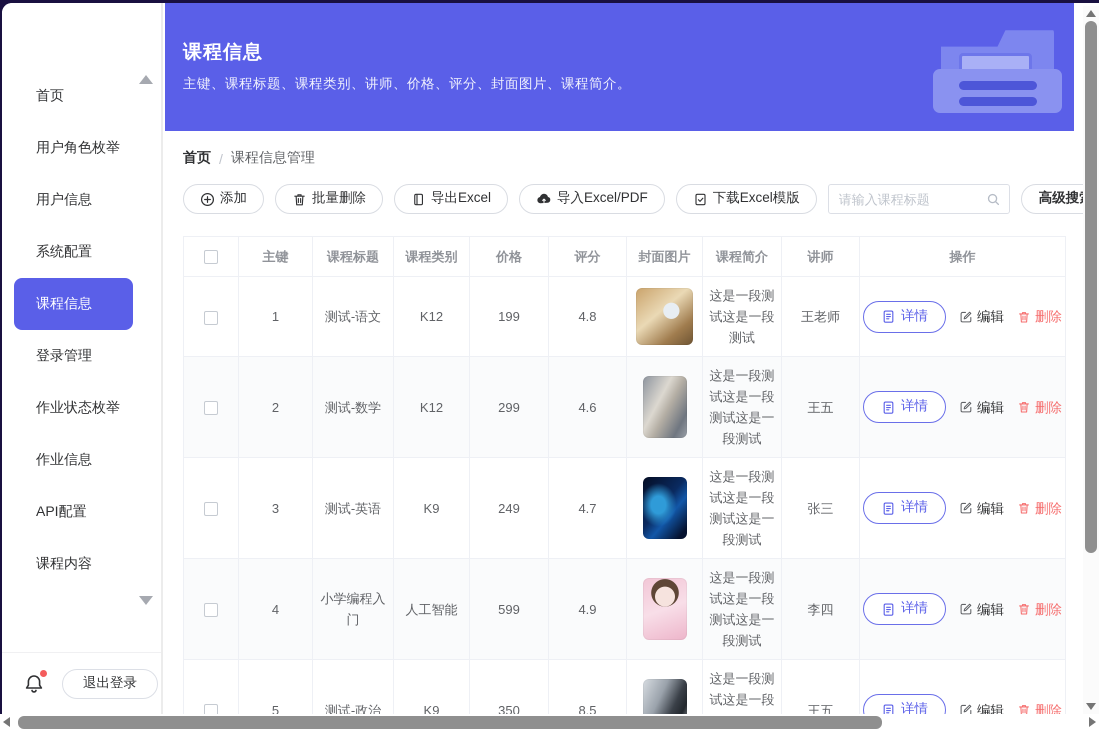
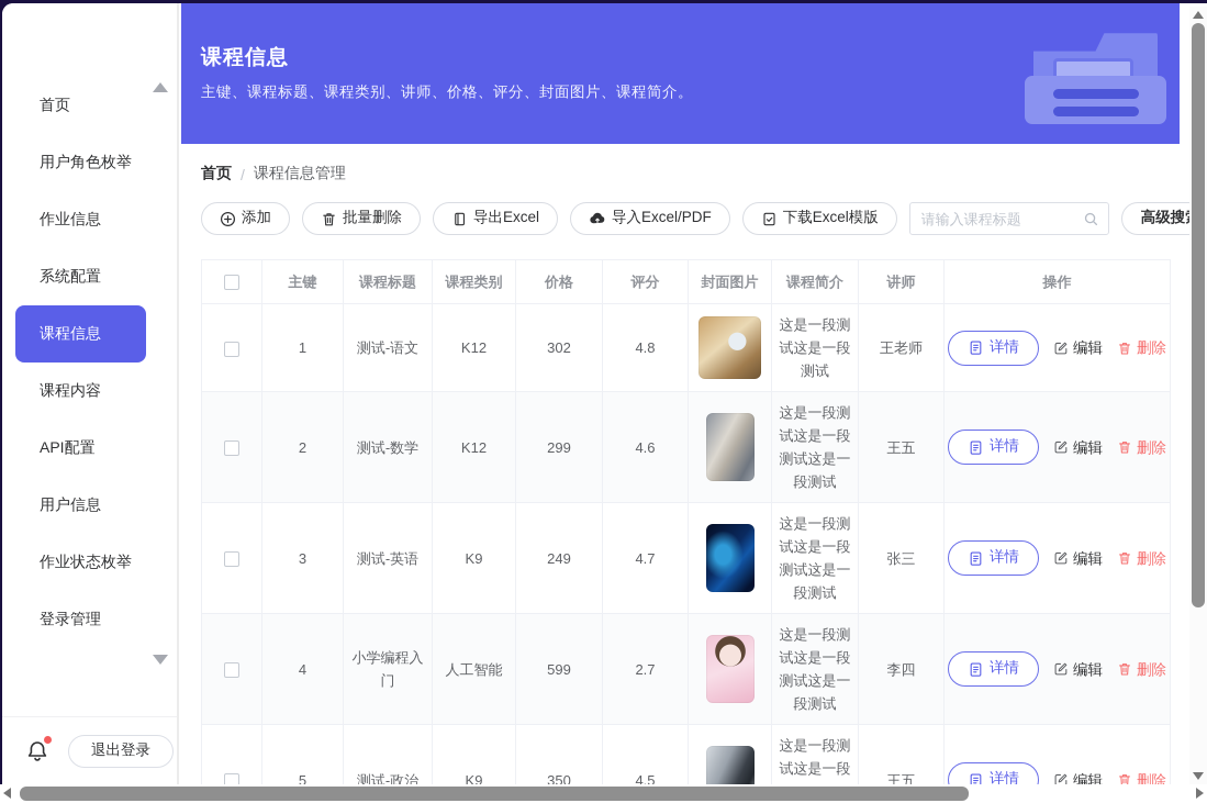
  首页
  用户角色枚举
- 用户信息
+ 作业信息
  系统配置
  课程信息
- 登录管理
+ 课程内容
- 作业状态枚举
+ API配置
- 作业信息
+ 用户信息
- API配置
+ 作业状态枚举
- 课程内容
+ 登录管理
  退出登录
  课程信息
  主键、课程标题、课程类别、讲师、价格、评分、封面图片、课程简介。
  首页
  /
  课程信息管理
  添加
  批量删除
  导出Excel
  导入Excel/PDF
  下载Excel模版
  请输入课程标题
  高级搜
  	主键	课程标题	课程类别	价格	评分	封面图片	课程简介	讲师	操作
- 	1	测试-语文	K12	199	4.8		这是一段测试这是一段测试	王老师	详情 编辑 删除
+ 	1	测试-语文	K12	302	4.8		这是一段测试这是一段测试	王老师	详情 编辑 删除
  	2	测试-数学	K12	299	4.6		这是一段测试这是一段测试这是一段测试	王五	详情 编辑 删除
  	3	测试-英语	K9	249	4.7		这是一段测试这是一段测试这是一段测试	张三	详情 编辑 删除
- 	4	小学编程入门	人工智能	599	4.9		这是一段测试这是一段测试这是一段测试	李四	详情 编辑 删除
+ 	4	小学编程入门	人工智能	599	2.7		这是一段测试这是一段测试这是一段测试	李四	详情 编辑 删除
- 	5	测试-政治	K9	350	8.5		这是一段测试这是一段	王五	详情 编辑 删除
+ 	5	测试-政治	K9	350	4.5		这是一段测试这是一段	王五	详情 编辑 删除
